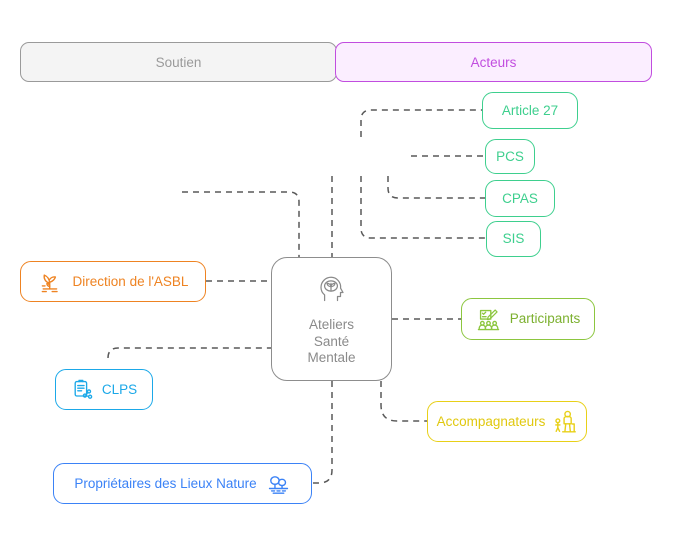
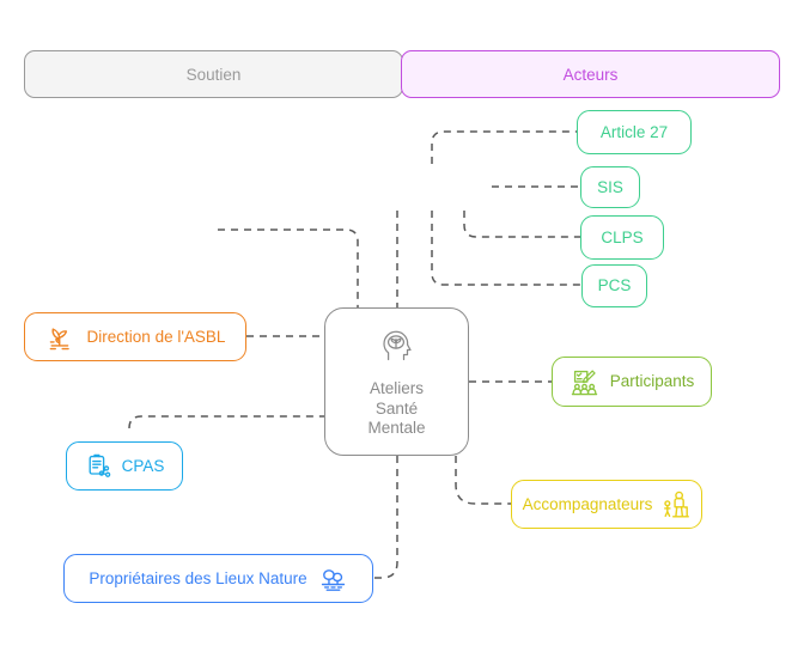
  Soutien
  Acteurs
  Ateliers
  Santé
  Mentale
  Article 27
- PCS
+ SIS
- CPAS
+ CLPS
- SIS
+ PCS
  Direction de l'ASBL
- CLPS
+ CPAS
  Propriétaires des Lieux Nature
  Participants
  Accompagnateurs
